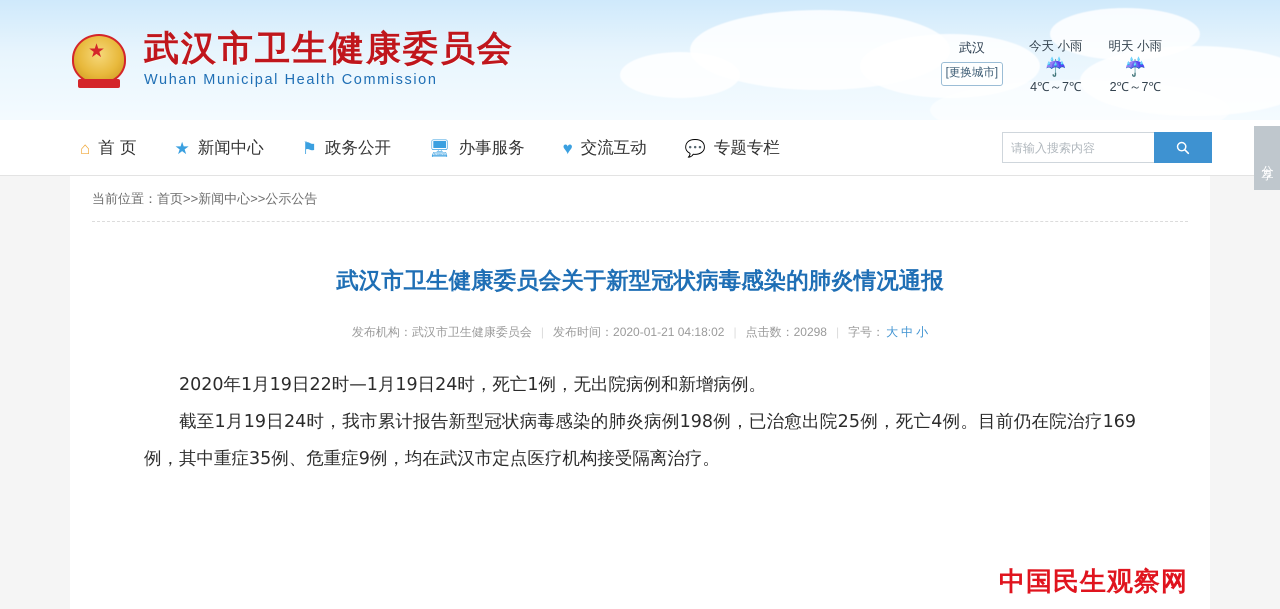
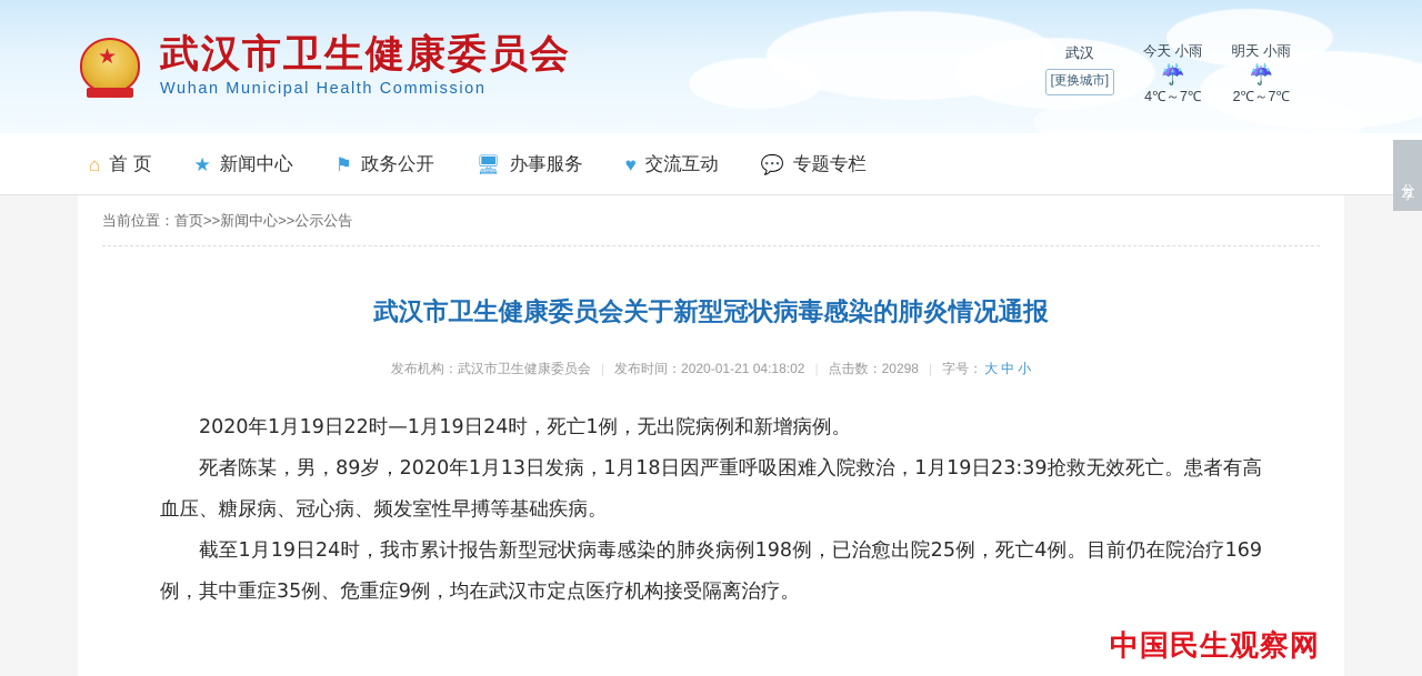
  ★
  武汉市卫生健康委员会
  Wuhan Municipal Health Commission
  武汉
  [更换城市]
  今天 小雨
  ☔
  4℃～7℃
  明天 小雨
  ☔
  2℃～7℃
  ⌂
  首 页
  ★
  新闻中心
  ⚑
  政务公开
  🖥
  办事服务
  ♥
  交流互动
  💬
  专题专栏
- 请输入搜索内容
  当前位置：
  首页
  >>
  新闻中心
  >>
  公示公告
  武汉市卫生健康委员会关于新型冠状病毒感染的肺炎情况通报
  发布机构：
  武汉市卫生健康委员会
  |
  发布时间：
  2020-01-21 04:18:02
  点击数：
  20298
  |
  字号：
  大
  中
  小
  2020年1月19日22时—1月19日24时，死亡1例，无出院病例和新增病例。
+ 死者陈某，男，89岁，2020年1月13日发病，1月18日因严重呼吸困难入院救治，1月19日23:39抢救无效死亡。患者有高血压、糖尿病、冠心病、频发室性早搏等基础疾病。
  截至1月19日24时，我市累计报告新型冠状病毒感染的肺炎病例198例，已治愈出院25例，死亡4例。目前仍在院治疗169例，其中重症35例、危重症9例，均在武汉市定点医疗机构接受隔离治疗。
  中国民生观察网
